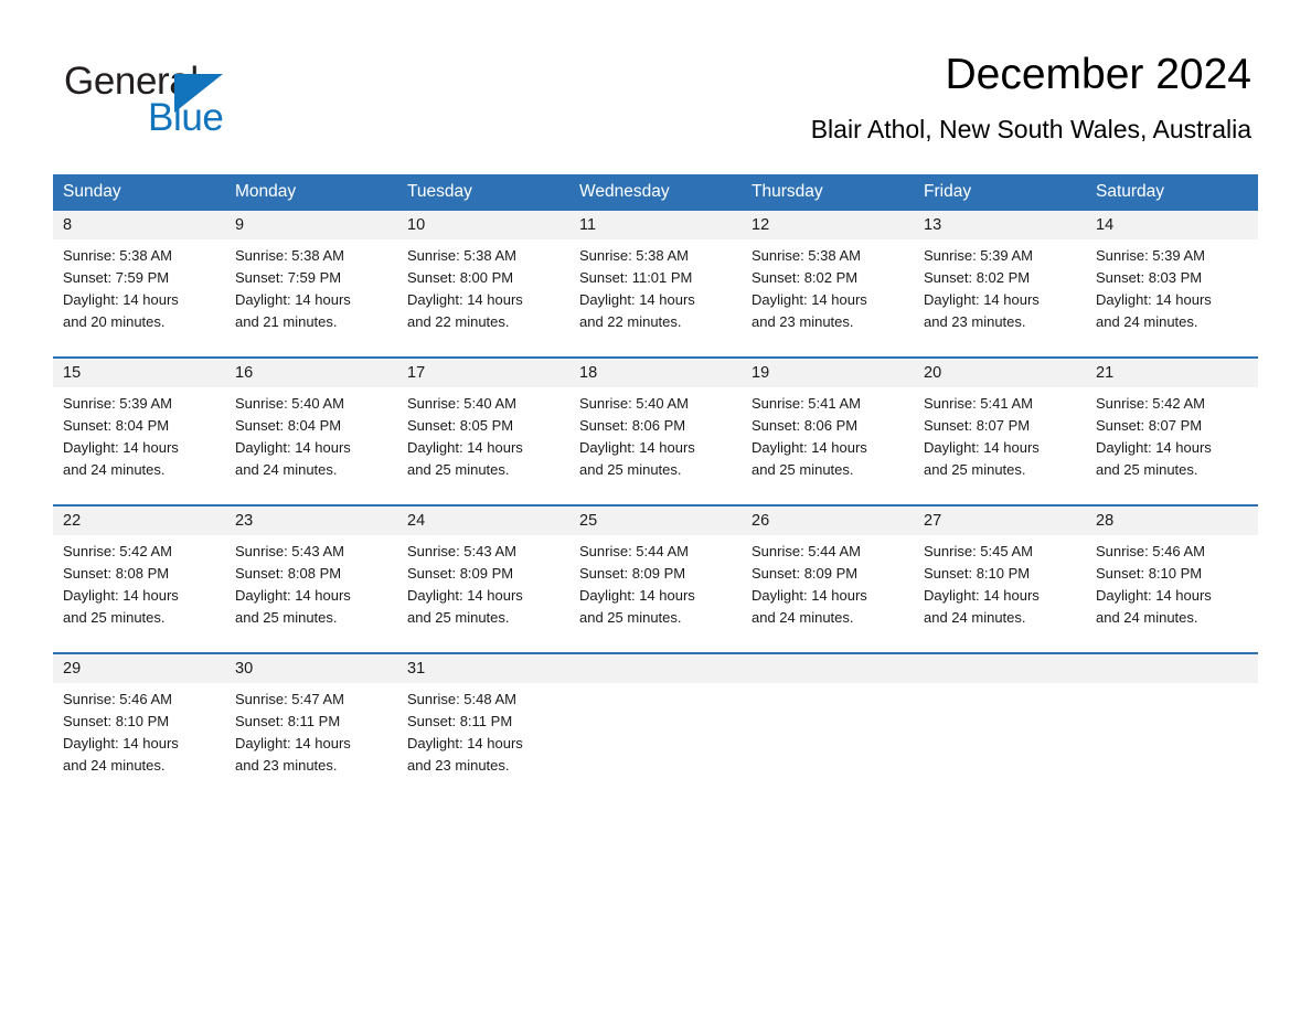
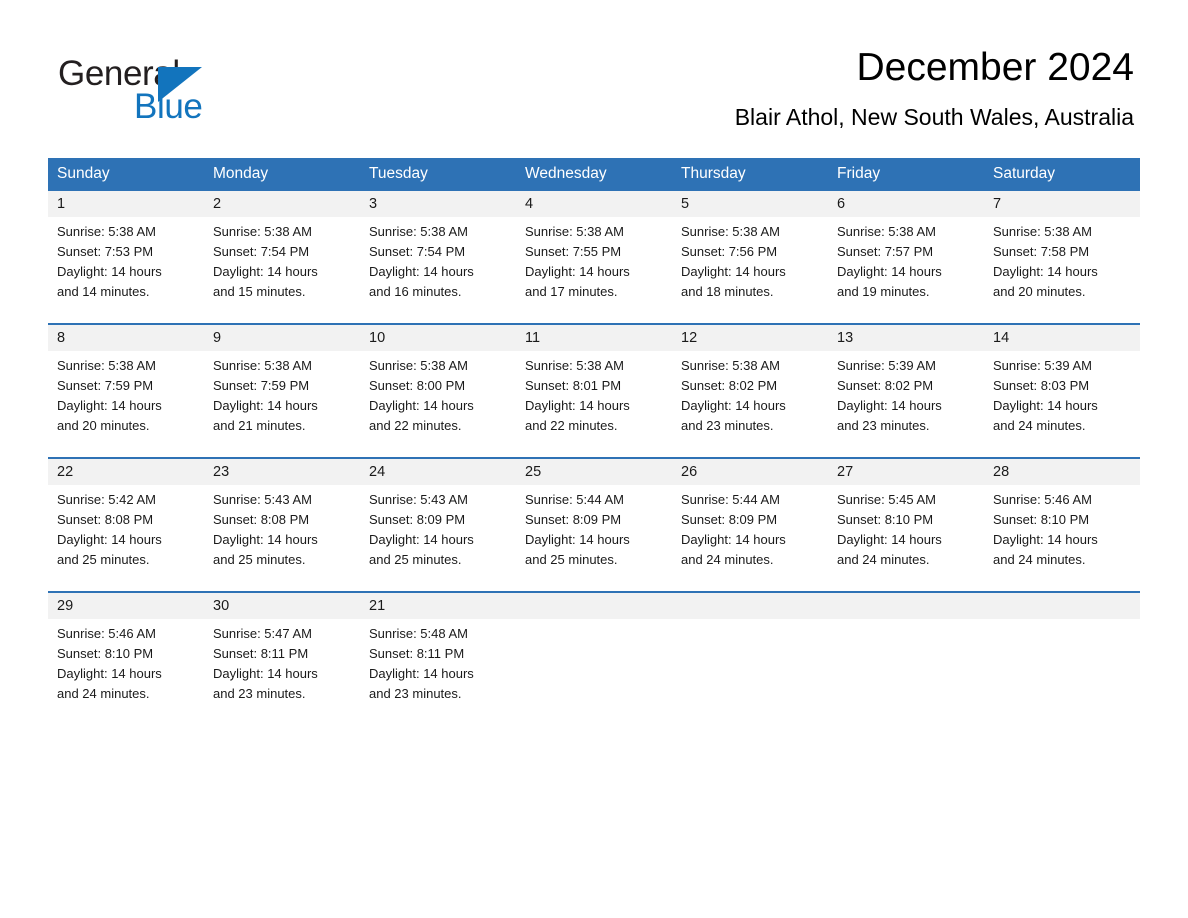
  Gener
  Blue
  December 2024
  Blair Athol, New South Wales, Australia
  Sunday	Monday	Tuesday	Wednesday	Thursday	Friday	Saturday
+ 1 Sunrise: 5:38 AM Sunset: 7:53 PM Daylight: 14 hours and 14 minutes.	2 Sunrise: 5:38 AM Sunset: 7:54 PM Daylight: 14 hours and 15 minutes.	3 Sunrise: 5:38 AM Sunset: 7:54 PM Daylight: 14 hours and 16 minutes.	4 Sunrise: 5:38 AM Sunset: 7:55 PM Daylight: 14 hours and 17 minutes.	5 Sunrise: 5:38 AM Sunset: 7:56 PM Daylight: 14 hours and 18 minutes.	6 Sunrise: 5:38 AM Sunset: 7:57 PM Daylight: 14 hours and 19 minutes.	7 Sunrise: 5:38 AM Sunset: 7:58 PM Daylight: 14 hours and 20 minutes.
- 8 Sunrise: 5:38 AM Sunset: 7:59 PM Daylight: 14 hours and 20 minutes.	9 Sunrise: 5:38 AM Sunset: 7:59 PM Daylight: 14 hours and 21 minutes.	10 Sunrise: 5:38 AM Sunset: 8:00 PM Daylight: 14 hours and 22 minutes.	11 Sunrise: 5:38 AM Sunset: 11:01 PM Daylight: 14 hours and 22 minutes.	12 Sunrise: 5:38 AM Sunset: 8:02 PM Daylight: 14 hours and 23 minutes.	13 Sunrise: 5:39 AM Sunset: 8:02 PM Daylight: 14 hours and 23 minutes.	14 Sunrise: 5:39 AM Sunset: 8:03 PM Daylight: 14 hours and 24 minutes.
+ 8 Sunrise: 5:38 AM Sunset: 7:59 PM Daylight: 14 hours and 20 minutes.	9 Sunrise: 5:38 AM Sunset: 7:59 PM Daylight: 14 hours and 21 minutes.	10 Sunrise: 5:38 AM Sunset: 8:00 PM Daylight: 14 hours and 22 minutes.	11 Sunrise: 5:38 AM Sunset: 8:01 PM Daylight: 14 hours and 22 minutes.	12 Sunrise: 5:38 AM Sunset: 8:02 PM Daylight: 14 hours and 23 minutes.	13 Sunrise: 5:39 AM Sunset: 8:02 PM Daylight: 14 hours and 23 minutes.	14 Sunrise: 5:39 AM Sunset: 8:03 PM Daylight: 14 hours and 24 minutes.
- 15 Sunrise: 5:39 AM Sunset: 8:04 PM Daylight: 14 hours and 24 minutes.	16 Sunrise: 5:40 AM Sunset: 8:04 PM Daylight: 14 hours and 24 minutes.	17 Sunrise: 5:40 AM Sunset: 8:05 PM Daylight: 14 hours and 25 minutes.	18 Sunrise: 5:40 AM Sunset: 8:06 PM Daylight: 14 hours and 25 minutes.	19 Sunrise: 5:41 AM Sunset: 8:06 PM Daylight: 14 hours and 25 minutes.	20 Sunrise: 5:41 AM Sunset: 8:07 PM Daylight: 14 hours and 25 minutes.	21 Sunrise: 5:42 AM Sunset: 8:07 PM Daylight: 14 hours and 25 minutes.
  22 Sunrise: 5:42 AM Sunset: 8:08 PM Daylight: 14 hours and 25 minutes.	23 Sunrise: 5:43 AM Sunset: 8:08 PM Daylight: 14 hours and 25 minutes.	24 Sunrise: 5:43 AM Sunset: 8:09 PM Daylight: 14 hours and 25 minutes.	25 Sunrise: 5:44 AM Sunset: 8:09 PM Daylight: 14 hours and 25 minutes.	26 Sunrise: 5:44 AM Sunset: 8:09 PM Daylight: 14 hours and 24 minutes.	27 Sunrise: 5:45 AM Sunset: 8:10 PM Daylight: 14 hours and 24 minutes.	28 Sunrise: 5:46 AM Sunset: 8:10 PM Daylight: 14 hours and 24 minutes.
- 29 Sunrise: 5:46 AM Sunset: 8:10 PM Daylight: 14 hours and 24 minutes.	30 Sunrise: 5:47 AM Sunset: 8:11 PM Daylight: 14 hours and 23 minutes.	31 Sunrise: 5:48 AM Sunset: 8:11 PM Daylight: 14 hours and 23 minutes.
+ 29 Sunrise: 5:46 AM Sunset: 8:10 PM Daylight: 14 hours and 24 minutes.	30 Sunrise: 5:47 AM Sunset: 8:11 PM Daylight: 14 hours and 23 minutes.	21 Sunrise: 5:48 AM Sunset: 8:11 PM Daylight: 14 hours and 23 minutes.
